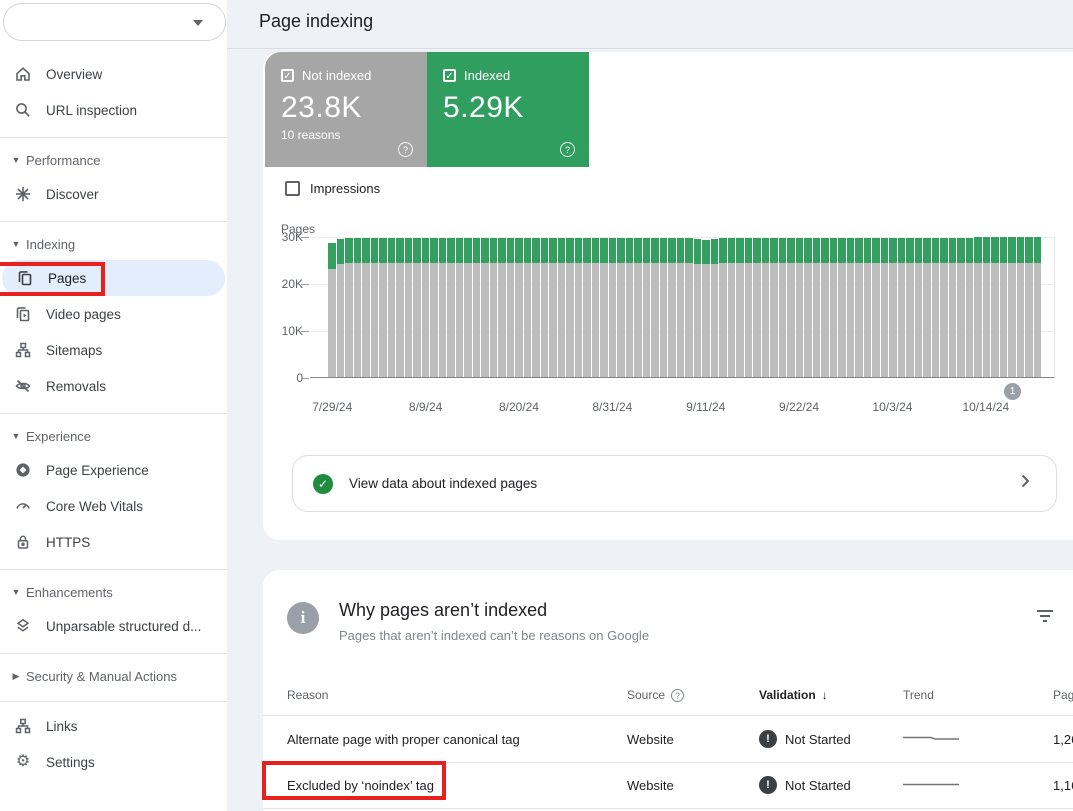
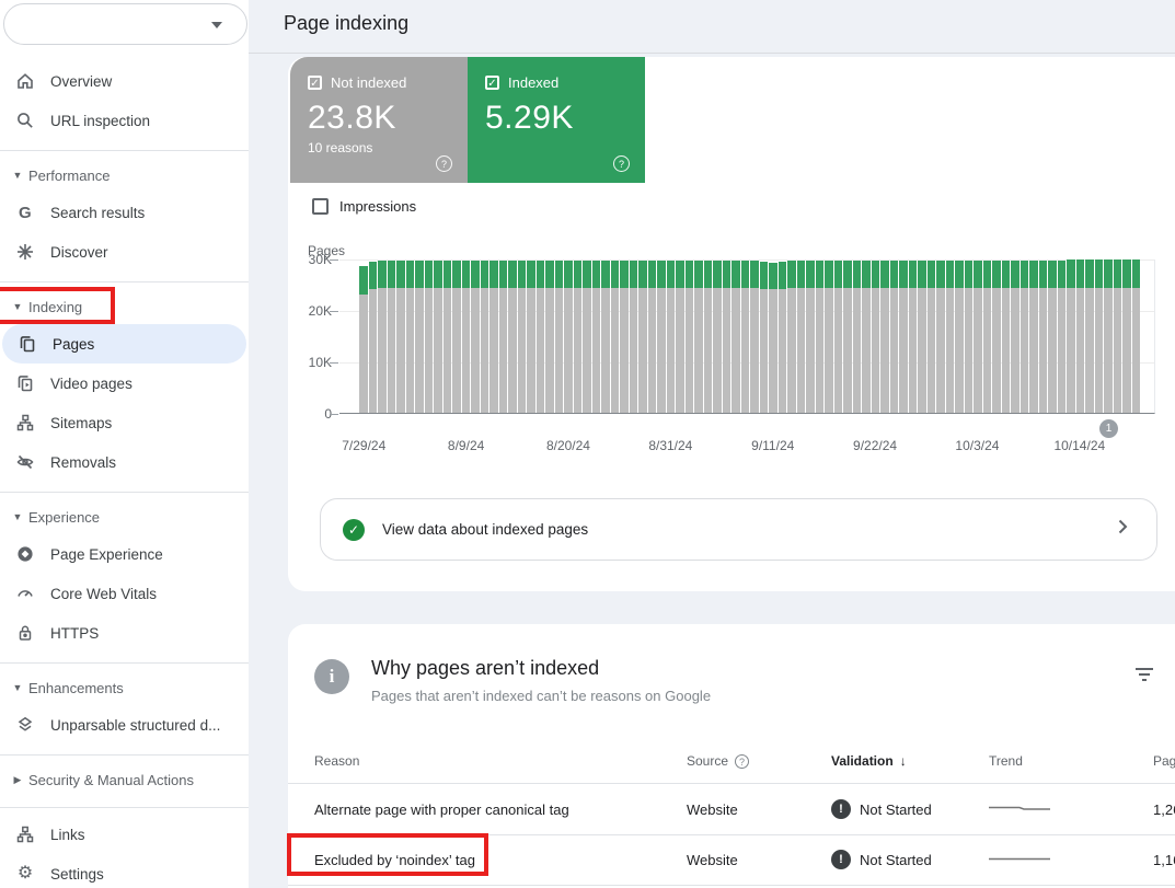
  Overview
  URL inspection
  ▼
  Performance
+ G
+ Search results
  Discover
  ▼
  Indexing
  Pages
  Video pages
  Sitemaps
  Removals
  ▼
  Experience
  Page Experience
  Core Web Vitals
  HTTPS
  ▼
  Enhancements
  Unparsable structured d...
  ▶
  Security & Manual Actions
  Links
  ⚙
  Settings
  Page indexing
  ✓
  Not indexed
  23.8K
  10 reasons
  ?
  ✓
  Indexed
  5.29K
  ?
  Impressions
  Pages
  30K
  20K
  10K
  0
  7/29/24
  8/9/24
  8/20/24
  8/31/24
  9/11/24
  9/22/24
  10/3/24
  10/14/24
  1
  ✓
  View data about indexed pages
  i
  Why pages aren’t indexed
  Pages that aren’t indexed can’t be reasons on Google
  Reason
  Source
  ?
  Validation
  ↓
  Trend
  Alternate page with proper canonical tag
  Website
  !
  Not Started
  Excluded by ‘noindex’ tag
  Website
  !
  Not Started
